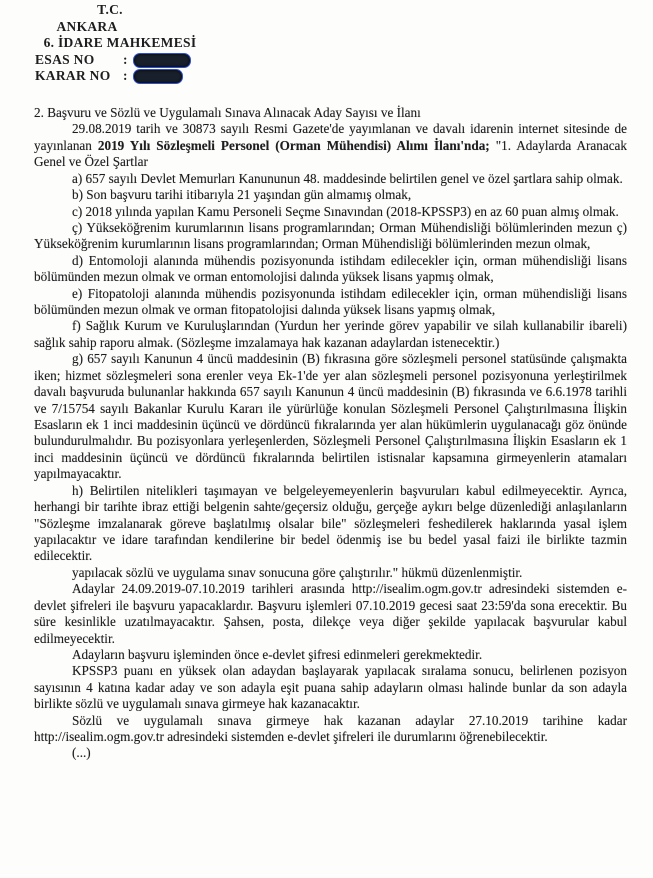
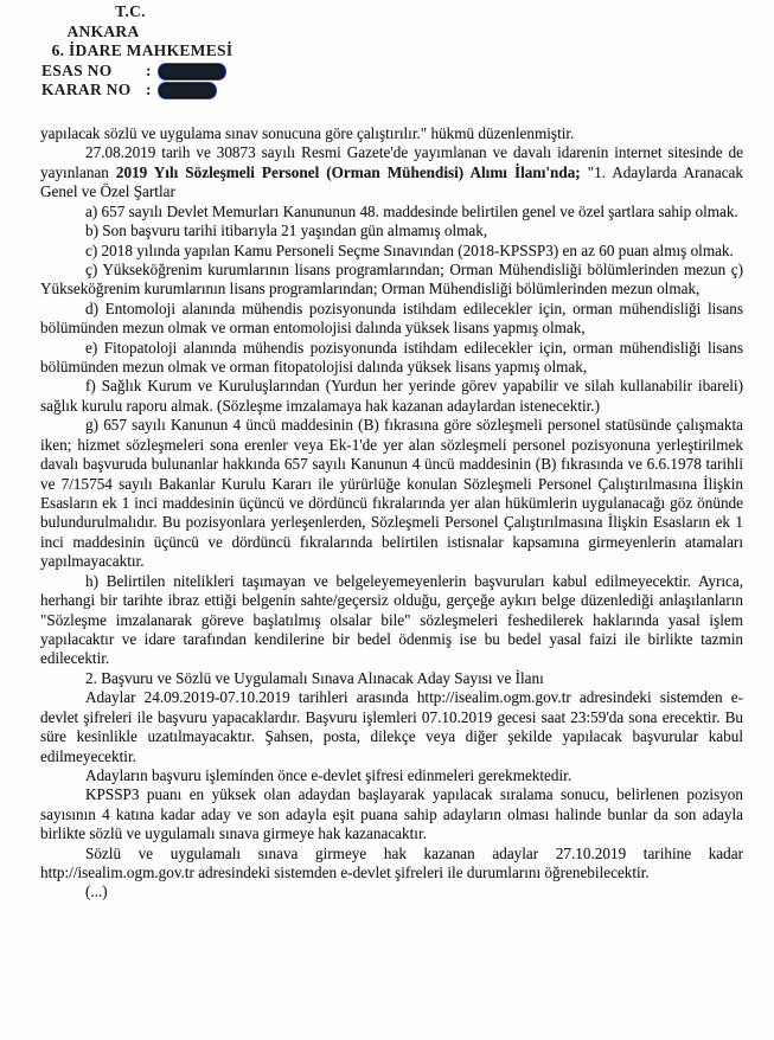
  T.C.
  ANKARA
  6. İDARE MAHKEMESİ
  ESAS NO
  :
  KARAR NO
  :
- 2. Başvuru ve Sözlü ve Uygulamalı Sınava Alınacak Aday Sayısı ve İlanı
+ yapılacak sözlü ve uygulama sınav sonucuna göre çalıştırılır." hükmü düzenlenmiştir.
- 29.08.2019 tarih ve 30873 sayılı Resmi Gazete'de yayımlanan ve davalı idarenin internet sitesinde de yayınlanan 2019 Yılı Sözleşmeli Personel (Orman Mühendisi) Alımı İlanı'nda; "1. Adaylarda Aranacak Genel ve Özel Şartlar
+ 27.08.2019 tarih ve 30873 sayılı Resmi Gazete'de yayımlanan ve davalı idarenin internet sitesinde de yayınlanan 2019 Yılı Sözleşmeli Personel (Orman Mühendisi) Alımı İlanı'nda; "1. Adaylarda Aranacak Genel ve Özel Şartlar
  a) 657 sayılı Devlet Memurları Kanununun 48. maddesinde belirtilen genel ve özel şartlara sahip olmak.
  b) Son başvuru tarihi itibarıyla 21 yaşından gün almamış olmak,
  c) 2018 yılında yapılan Kamu Personeli Seçme Sınavından (2018-KPSSP3) en az 60 puan almış olmak.
  ç) Yükseköğrenim kurumlarının lisans programlarından; Orman Mühendisliği bölümlerinden mezun ç) Yükseköğrenim kurumlarının lisans programlarından; Orman Mühendisliği bölümlerinden mezun olmak,
  d) Entomoloji alanında mühendis pozisyonunda istihdam edilecekler için, orman mühendisliği lisans bölümünden mezun olmak ve orman entomolojisi dalında yüksek lisans yapmış olmak,
  e) Fitopatoloji alanında mühendis pozisyonunda istihdam edilecekler için, orman mühendisliği lisans bölümünden mezun olmak ve orman fitopatolojisi dalında yüksek lisans yapmış olmak,
- f) Sağlık Kurum ve Kuruluşlarından (Yurdun her yerinde görev yapabilir ve silah kullanabilir ibareli) sağlık sahip raporu almak. (Sözleşme imzalamaya hak kazanan adaylardan istenecektir.)
+ f) Sağlık Kurum ve Kuruluşlarından (Yurdun her yerinde görev yapabilir ve silah kullanabilir ibareli) sağlık kurulu raporu almak. (Sözleşme imzalamaya hak kazanan adaylardan istenecektir.)
  g) 657 sayılı Kanunun 4 üncü maddesinin (B) fıkrasına göre sözleşmeli personel statüsünde çalışmakta iken; hizmet sözleşmeleri sona erenler veya Ek-1'de yer alan sözleşmeli personel pozisyonuna yerleştirilmek davalı başvuruda bulunanlar hakkında 657 sayılı Kanunun 4 üncü maddesinin (B) fıkrasında ve 6.6.1978 tarihli ve 7/15754 sayılı Bakanlar Kurulu Kararı ile yürürlüğe konulan Sözleşmeli Personel Çalıştırılmasına İlişkin Esasların ek 1 inci maddesinin üçüncü ve dördüncü fıkralarında yer alan hükümlerin uygulanacağı göz önünde bulundurulmalıdır. Bu pozisyonlara yerleşenlerden, Sözleşmeli Personel Çalıştırılmasına İlişkin Esasların ek 1 inci maddesinin üçüncü ve dördüncü fıkralarında belirtilen istisnalar kapsamına girmeyenlerin atamaları yapılmayacaktır.
  h) Belirtilen nitelikleri taşımayan ve belgeleyemeyenlerin başvuruları kabul edilmeyecektir. Ayrıca, herhangi bir tarihte ibraz ettiği belgenin sahte/geçersiz olduğu, gerçeğe aykırı belge düzenlediği anlaşılanların "Sözleşme imzalanarak göreve başlatılmış olsalar bile" sözleşmeleri feshedilerek haklarında yasal işlem yapılacaktır ve idare tarafından kendilerine bir bedel ödenmiş ise bu bedel yasal faizi ile birlikte tazmin edilecektir.
- yapılacak sözlü ve uygulama sınav sonucuna göre çalıştırılır." hükmü düzenlenmiştir.
+ 2. Başvuru ve Sözlü ve Uygulamalı Sınava Alınacak Aday Sayısı ve İlanı
  Adaylar 24.09.2019-07.10.2019 tarihleri arasında http://isealim.ogm.gov.tr adresindeki sistemden e-devlet şifreleri ile başvuru yapacaklardır. Başvuru işlemleri 07.10.2019 gecesi saat 23:59'da sona erecektir. Bu süre kesinlikle uzatılmayacaktır. Şahsen, posta, dilekçe veya diğer şekilde yapılacak başvurular kabul edilmeyecektir.
  Adayların başvuru işleminden önce e-devlet şifresi edinmeleri gerekmektedir.
  KPSSP3 puanı en yüksek olan adaydan başlayarak yapılacak sıralama sonucu, belirlenen pozisyon sayısının 4 katına kadar aday ve son adayla eşit puana sahip adayların olması halinde bunlar da son adayla birlikte sözlü ve uygulamalı sınava girmeye hak kazanacaktır.
  Sözlü ve uygulamalı sınava girmeye hak kazanan adaylar 27.10.2019 tarihine kadar http://isealim.ogm.gov.tr adresindeki sistemden e-devlet şifreleri ile durumlarını öğrenebilecektir.
  (...)
